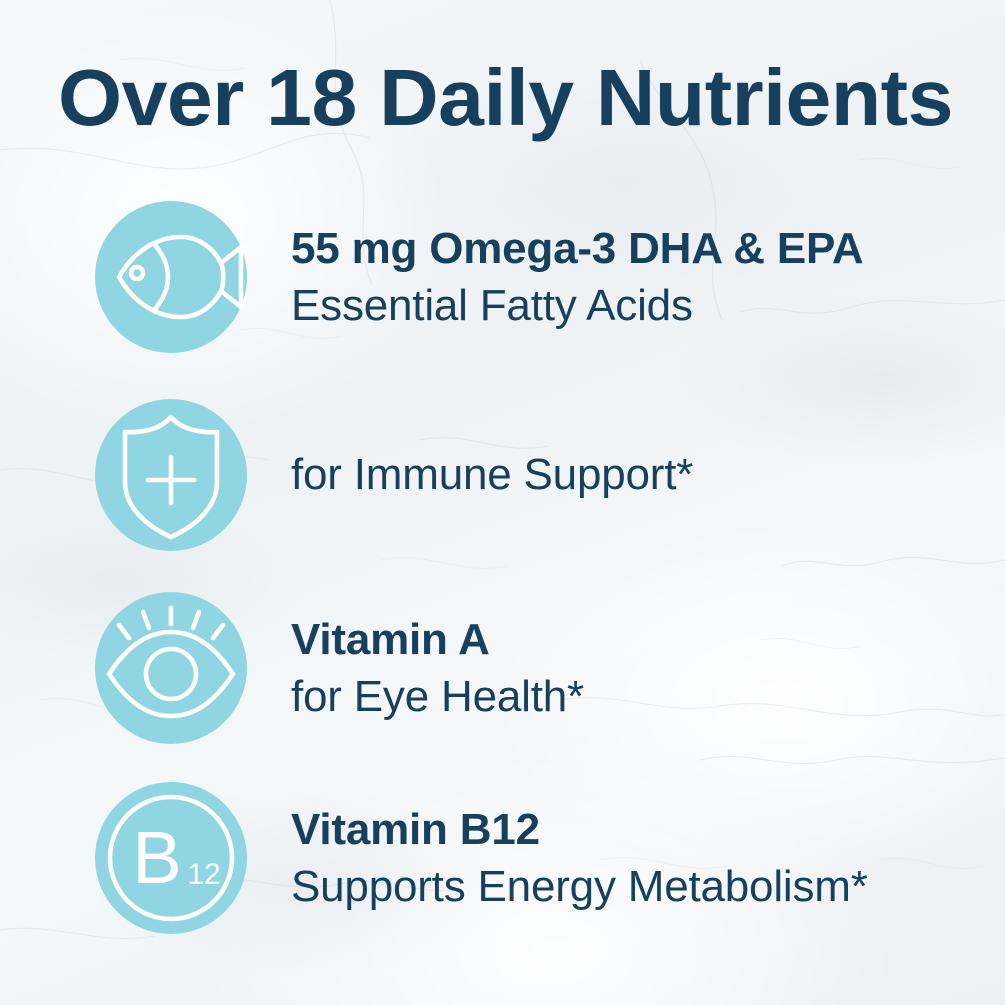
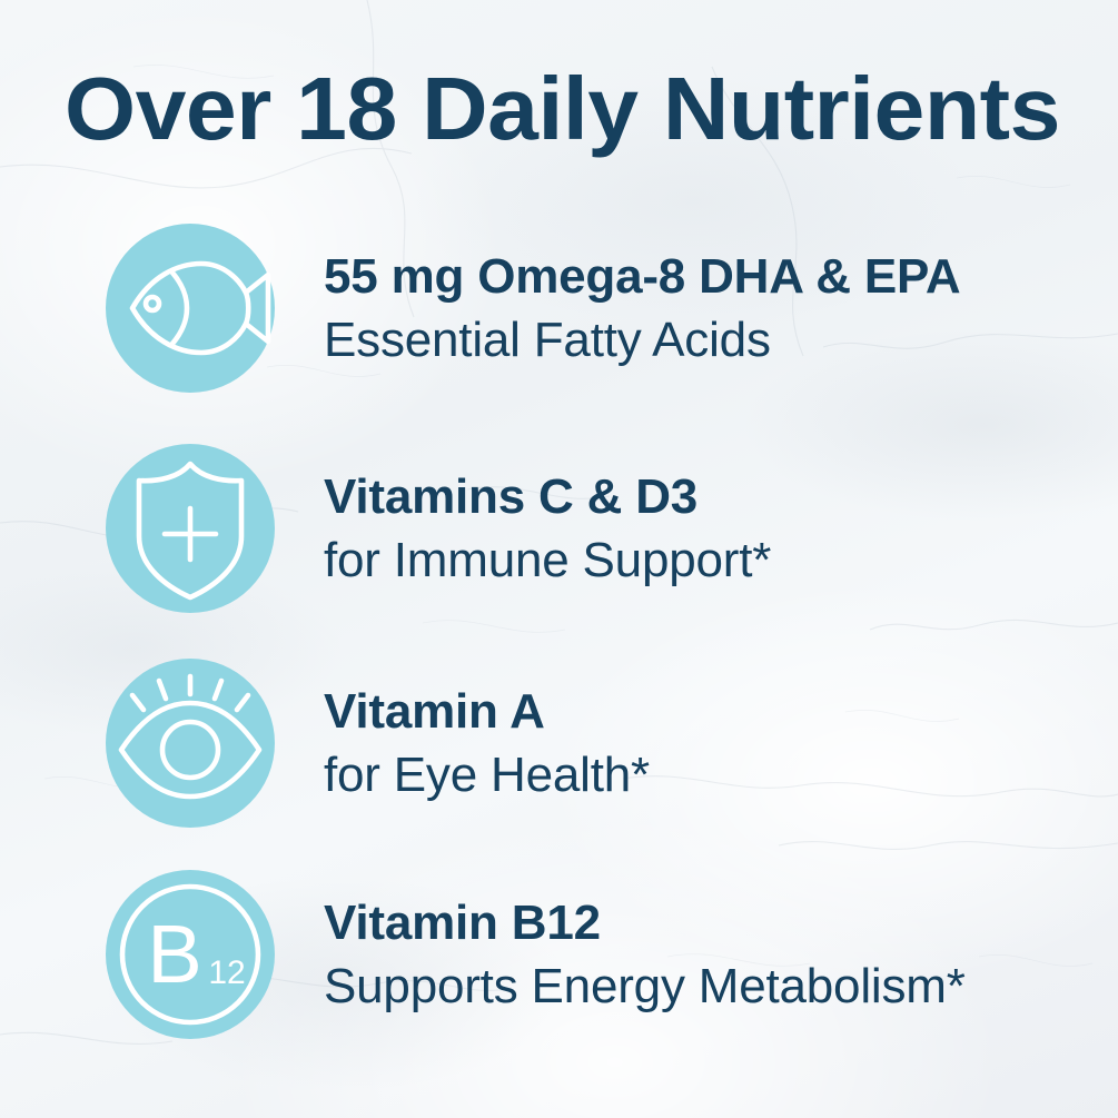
  Over 18 Daily Nutrients
- 55 mg Omega-3 DHA & EPA
+ 55 mg Omega-8 DHA & EPA
  Essential Fatty Acids
+ Vitamins C & D3
  for Immune Support*
  Vitamin A
  for Eye Health*
  B
  12
  Vitamin B12
  Supports Energy Metabolism*
